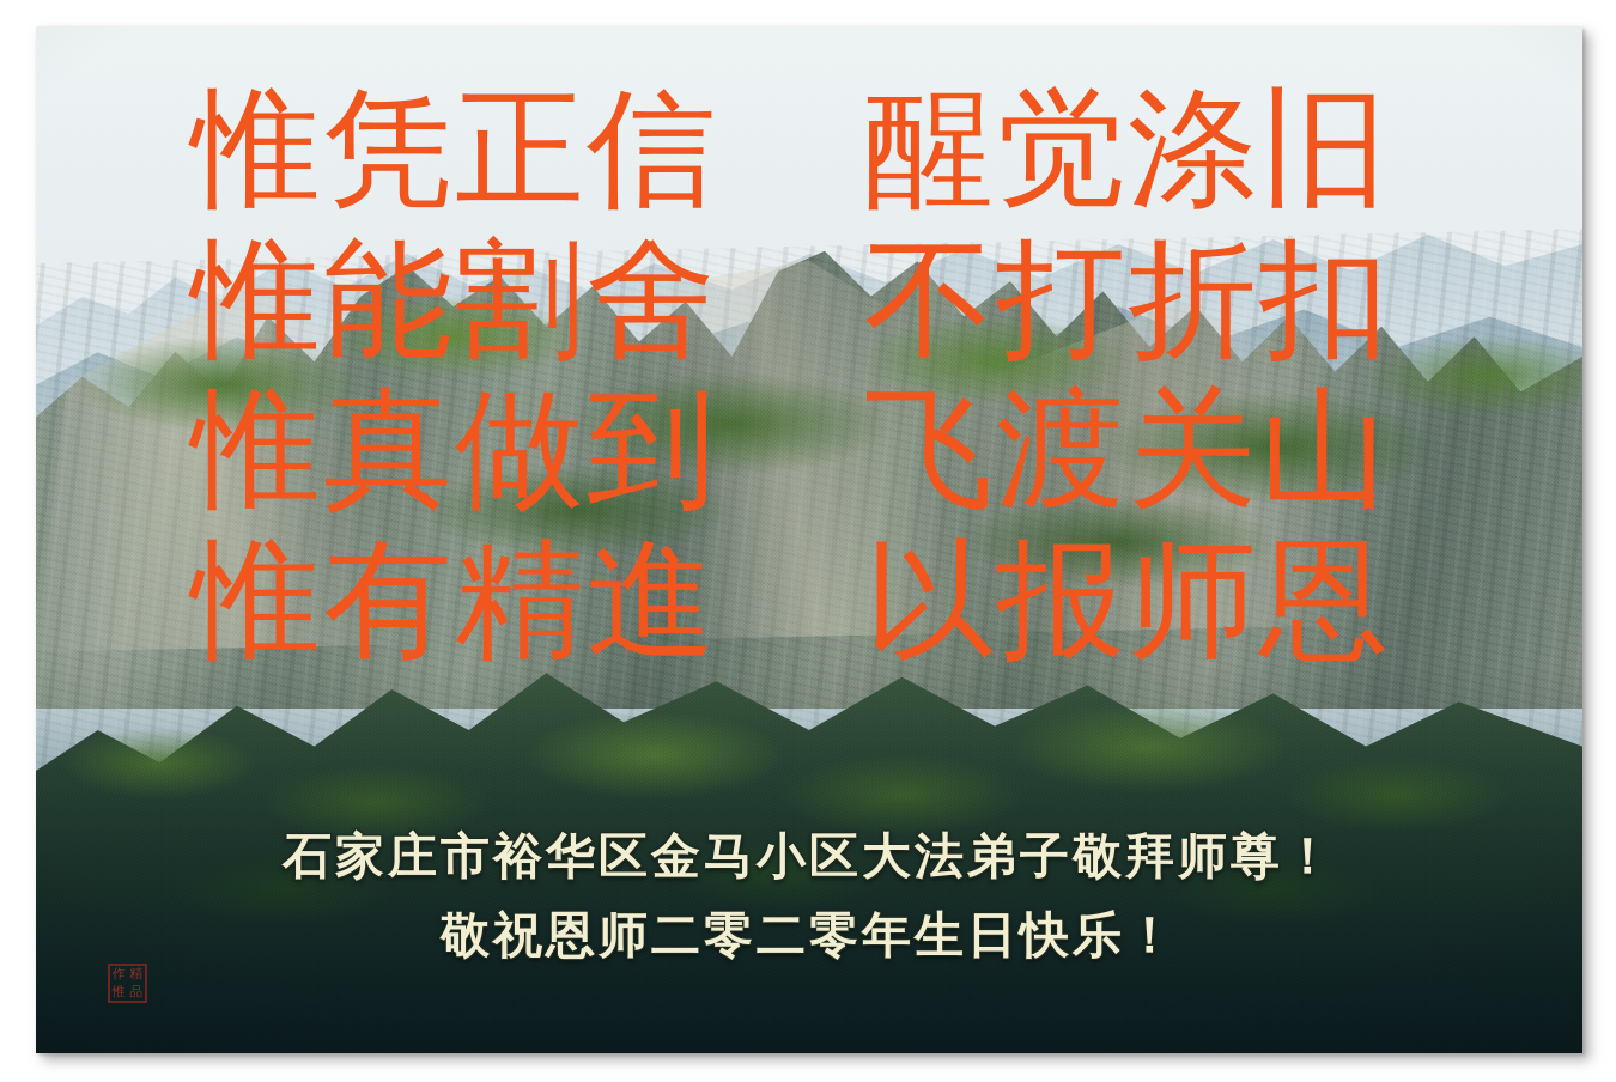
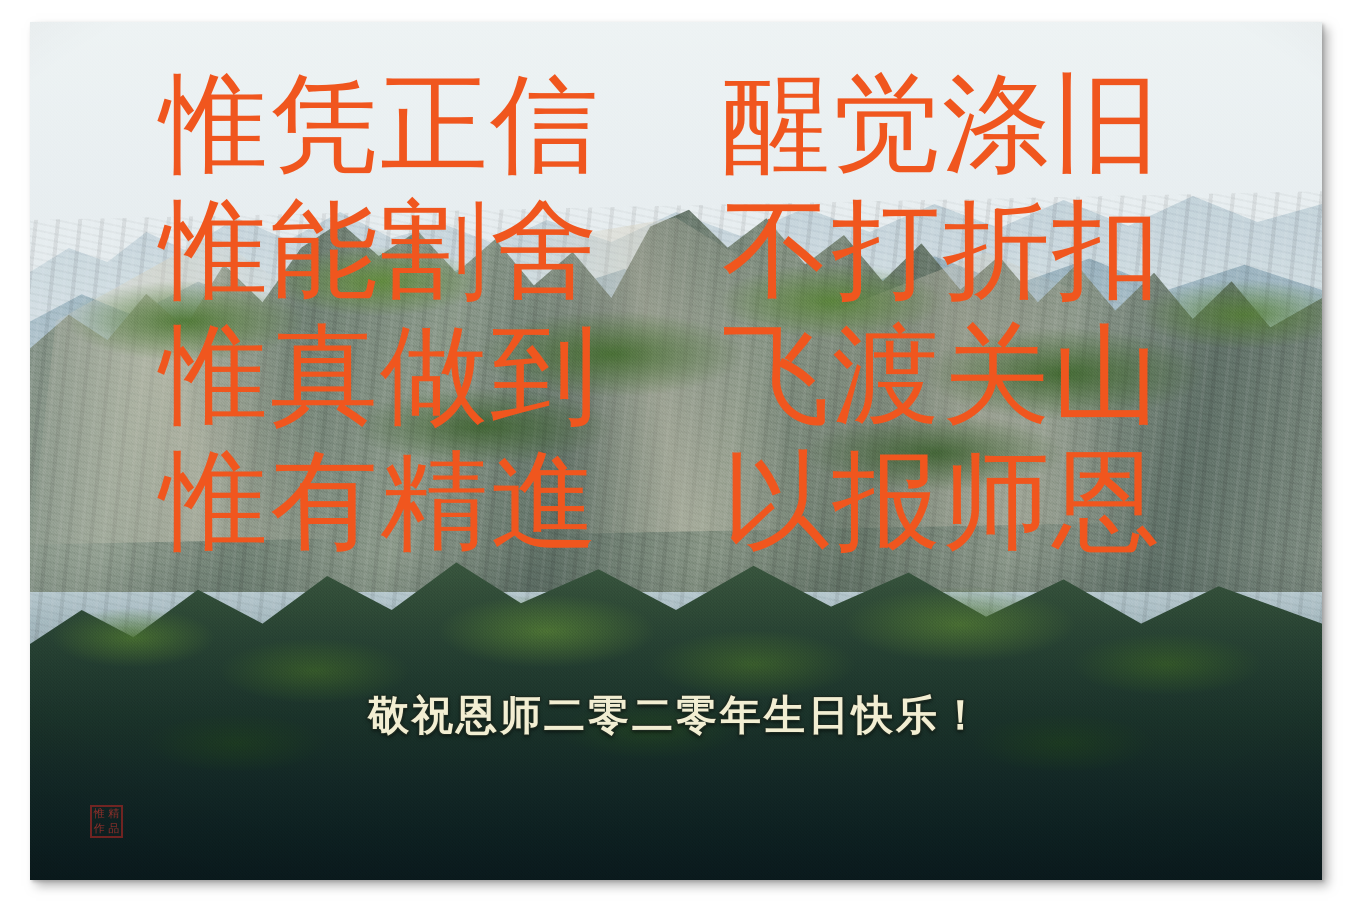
  惟凭正信
  醒觉涤旧
  惟能割舍
  不打折扣
  惟真做到
  飞渡关山
  惟有精進
  以报师恩
- 石家庄市裕华区金马小区大法弟子敬拜师尊！
  敬祝恩师二零二零年生日快乐！
- 作
+ 惟
  精
- 惟
+ 作
  品
